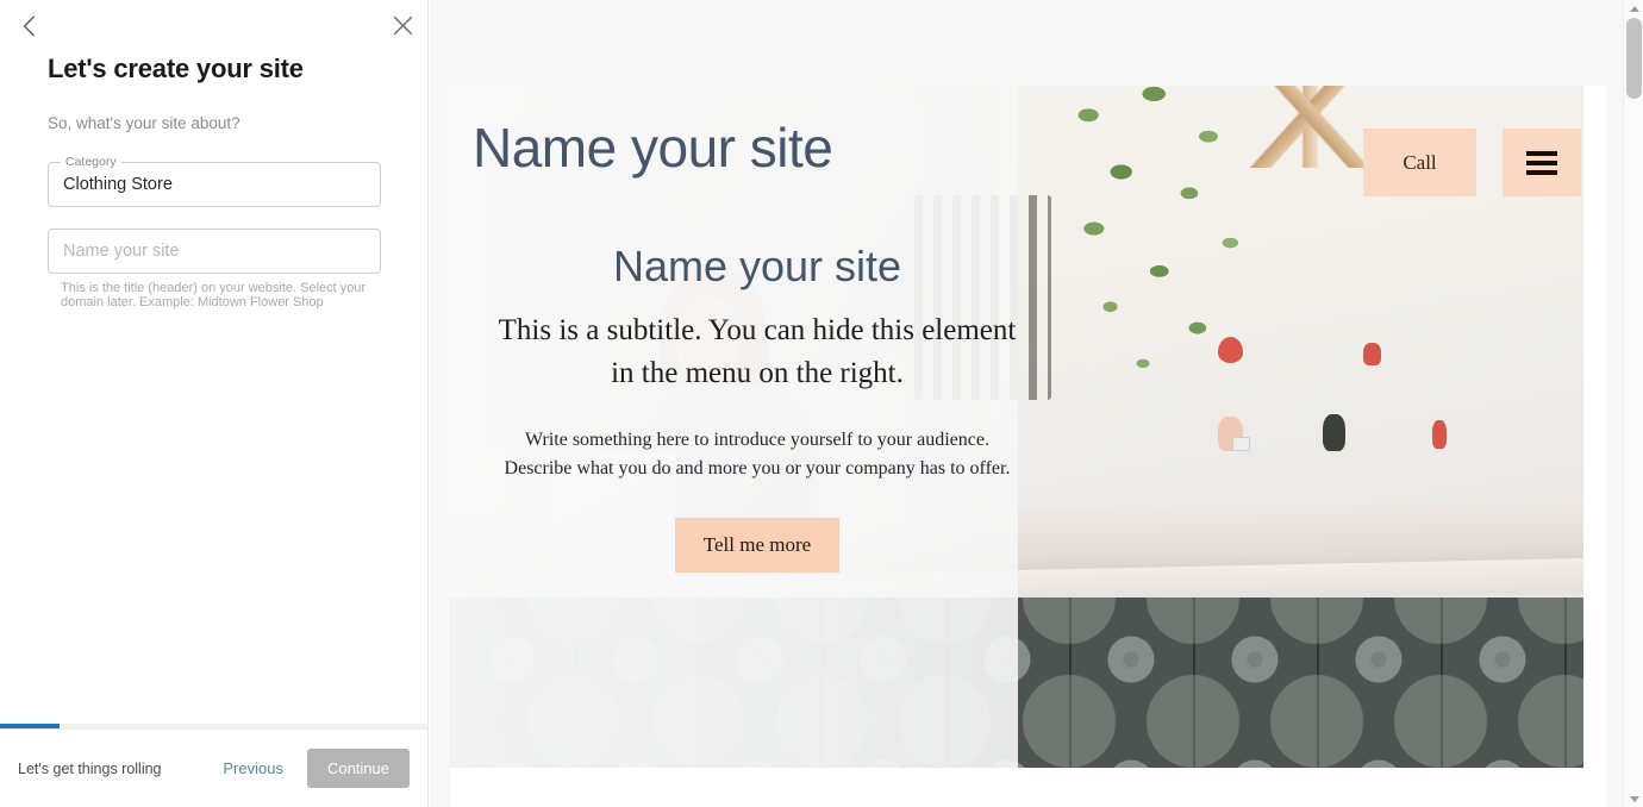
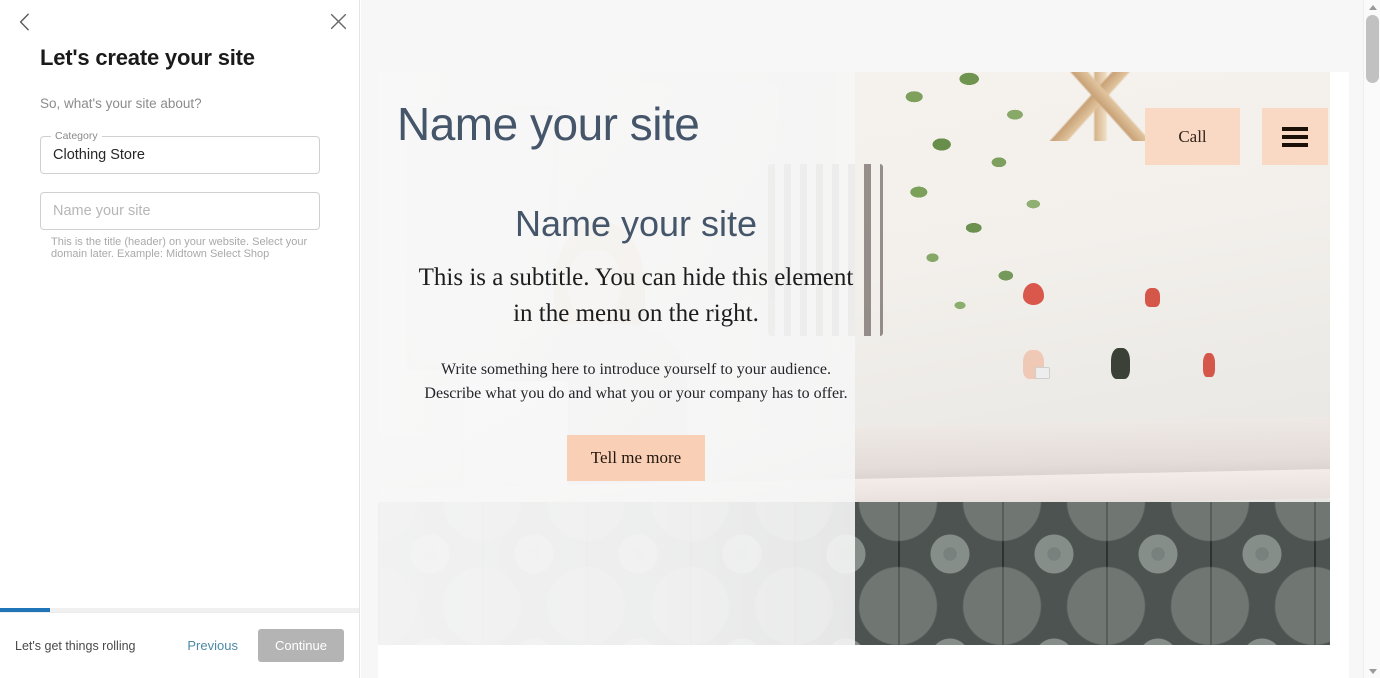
  Let's create your site
  So, what's your site about?
  Category
  Clothing Store
  Name your site
- This is the title (header) on your website. Select your domain later. Example: Midtown Flower Shop
+ This is the title (header) on your website. Select your domain later. Example: Midtown Select Shop
  Let's get things rolling
  Previous
  Continue
  Name your site
  Call
  Name your site
  This is a subtitle. You can hide this element in the menu on the right.
- Write something here to introduce yourself to your audience. Describe what you do and more you or your company has to offer.
+ Write something here to introduce yourself to your audience. Describe what you do and what you or your company has to offer.
  Tell me more
